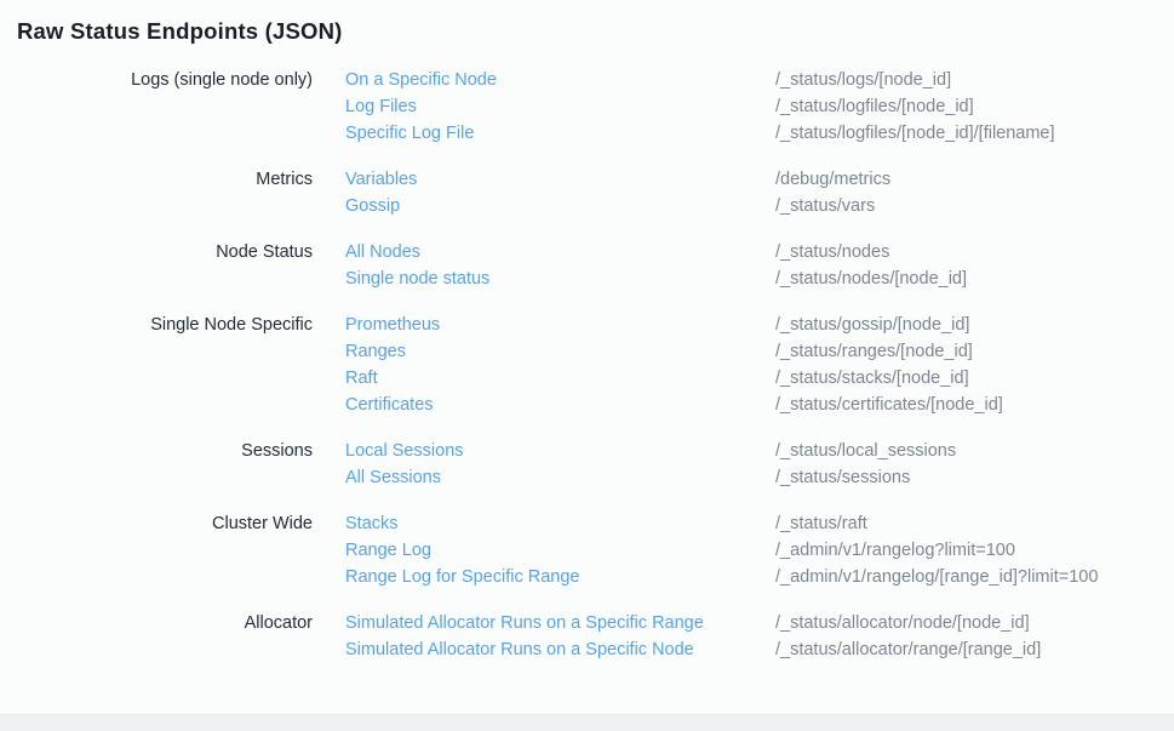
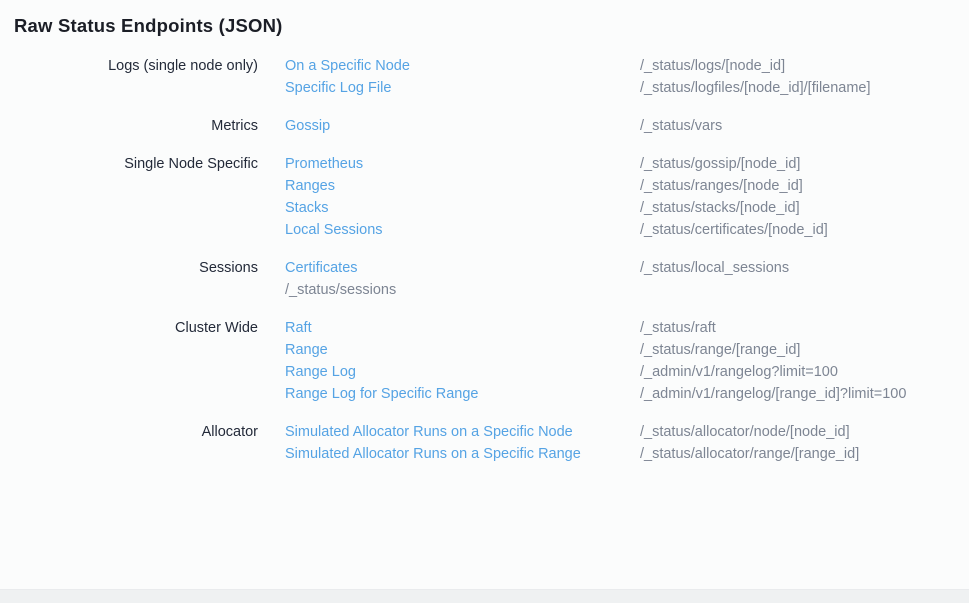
  Raw Status Endpoints (JSON)
  Logs (single node only)
  On a Specific Node
  /_status/logs/[node_id]
- Log Files
- /_status/logfiles/[node_id]
  Specific Log File
  /_status/logfiles/[node_id]/[filename]
  Metrics
- Variables
- /debug/metrics
  Gossip
  /_status/vars
- Node Status
- All Nodes
- /_status/nodes
- Single node status
- /_status/nodes/[node_id]
  Single Node Specific
  Prometheus
  /_status/gossip/[node_id]
  Ranges
  /_status/ranges/[node_id]
- Raft
+ Stacks
  /_status/stacks/[node_id]
- Certificates
+ Local Sessions
  /_status/certificates/[node_id]
  Sessions
- Local Sessions
+ Certificates
  /_status/local_sessions
- All Sessions
  /_status/sessions
  Cluster Wide
- Stacks
+ Raft
  /_status/raft
+ Range
+ /_status/range/[range_id]
  Range Log
  /_admin/v1/rangelog?limit=100
  Range Log for Specific Range
  /_admin/v1/rangelog/[range_id]?limit=100
  Allocator
- Simulated Allocator Runs on a Specific Range
+ Simulated Allocator Runs on a Specific Node
  /_status/allocator/node/[node_id]
- Simulated Allocator Runs on a Specific Node
+ Simulated Allocator Runs on a Specific Range
  /_status/allocator/range/[range_id]
